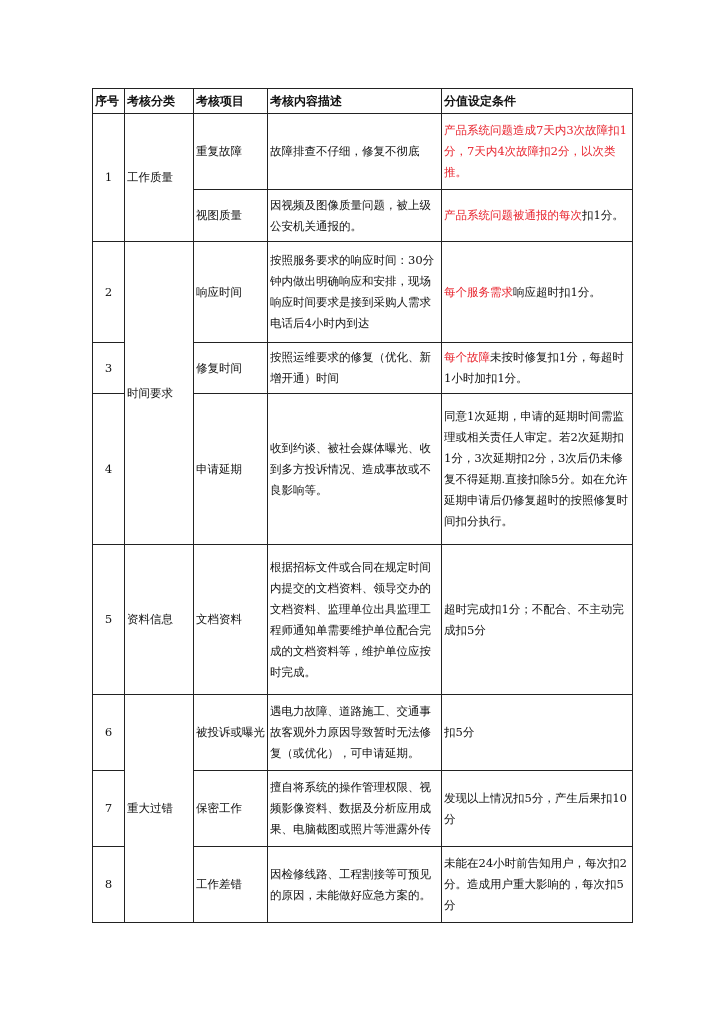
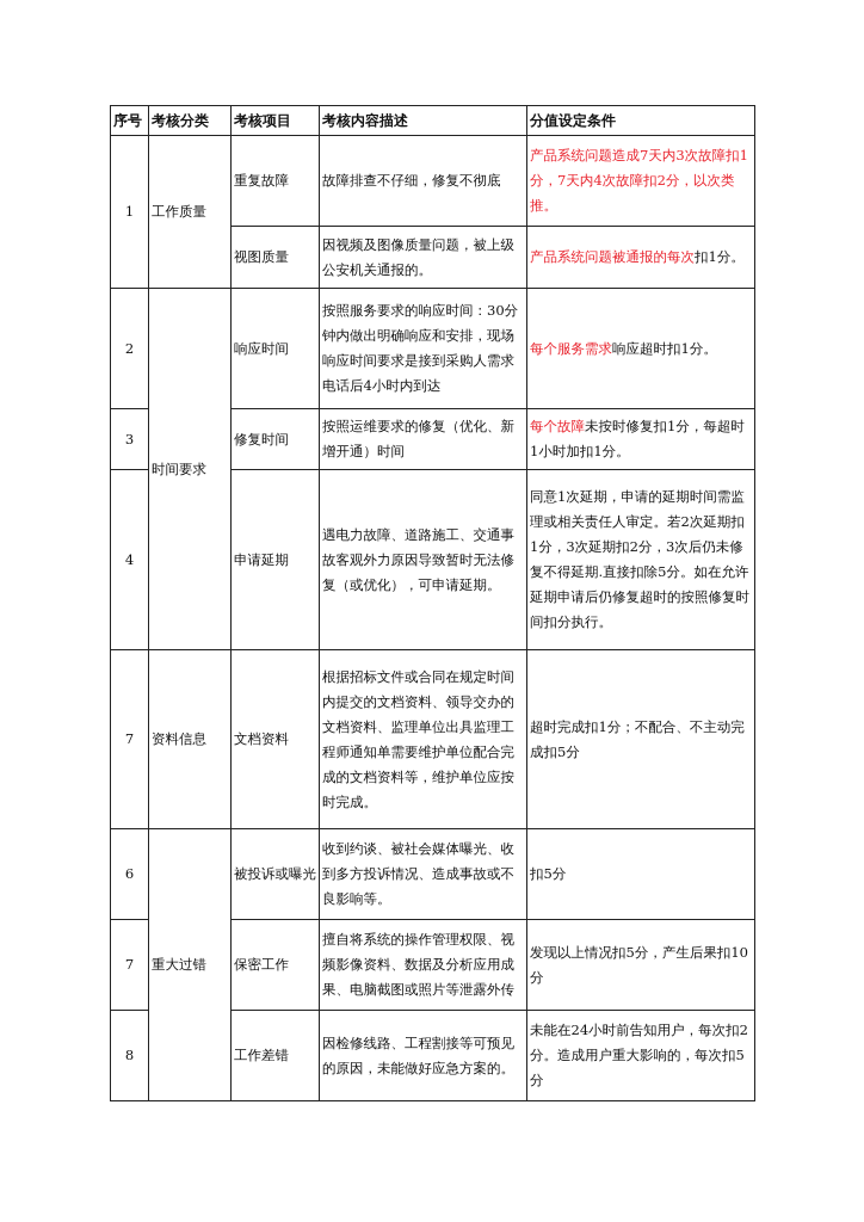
  序号	考核分类	考核项目	考核内容描述	分值设定条件
  1	工作质量	重复故障	故障排查不仔细，修复不彻底	产品系统问题造成7天内3次故障扣1分，7天内4次故障扣2分，以次类推。
  视图质量	因视频及图像质量问题，被上级公安机关通报的。	产品系统问题被通报的每次扣1分。
  2	时间要求	响应时间	按照服务要求的响应时间：30分钟内做出明确响应和安排，现场响应时间要求是接到采购人需求电话后4小时内到达	每个服务需求响应超时扣1分。
  3	修复时间	按照运维要求的修复（优化、新增开通）时间	每个故障未按时修复扣1分，每超时1小时加扣1分。
- 4	申请延期	收到约谈、被社会媒体曝光、收到多方投诉情况、造成事故或不良影响等。	同意1次延期，申请的延期时间需监理或相关责任人审定。若2次延期扣1分，3次延期扣2分，3次后仍未修复不得延期.直接扣除5分。如在允许延期申请后仍修复超时的按照修复时间扣分执行。
+ 4	申请延期	遇电力故障、道路施工、交通事故客观外力原因导致暂时无法修复（或优化），可申请延期。	同意1次延期，申请的延期时间需监理或相关责任人审定。若2次延期扣1分，3次延期扣2分，3次后仍未修复不得延期.直接扣除5分。如在允许延期申请后仍修复超时的按照修复时间扣分执行。
- 5	资料信息	文档资料	根据招标文件或合同在规定时间内提交的文档资料、领导交办的文档资料、监理单位出具监理工程师通知单需要维护单位配合完成的文档资料等，维护单位应按时完成。	超时完成扣1分；不配合、不主动完成扣5分
+ 7	资料信息	文档资料	根据招标文件或合同在规定时间内提交的文档资料、领导交办的文档资料、监理单位出具监理工程师通知单需要维护单位配合完成的文档资料等，维护单位应按时完成。	超时完成扣1分；不配合、不主动完成扣5分
- 6	重大过错	被投诉或曝光	遇电力故障、道路施工、交通事故客观外力原因导致暂时无法修复（或优化），可申请延期。	扣5分
+ 6	重大过错	被投诉或曝光	收到约谈、被社会媒体曝光、收到多方投诉情况、造成事故或不良影响等。	扣5分
  7	保密工作	擅自将系统的操作管理权限、视频影像资料、数据及分析应用成果、电脑截图或照片等泄露外传	发现以上情况扣5分，产生后果扣10分
  8	工作差错	因检修线路、工程割接等可预见的原因，未能做好应急方案的。	未能在24小时前告知用户，每次扣2分。造成用户重大影响的，每次扣5分
